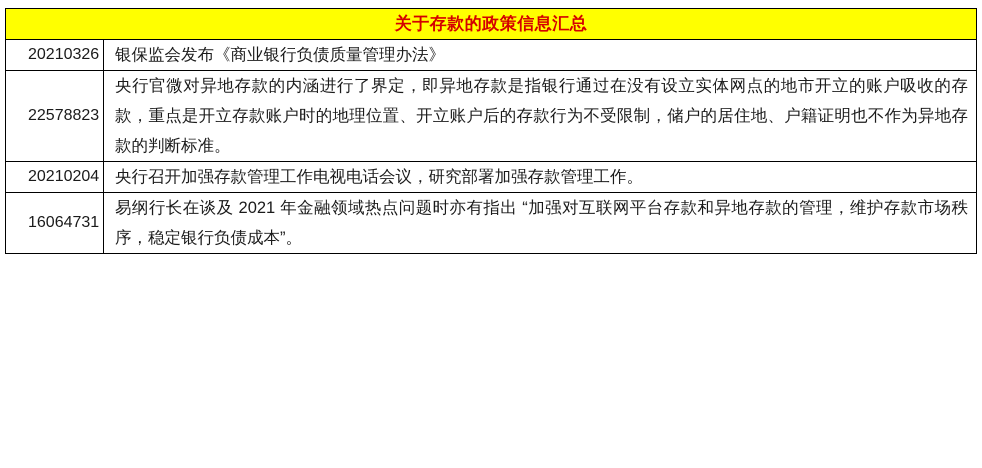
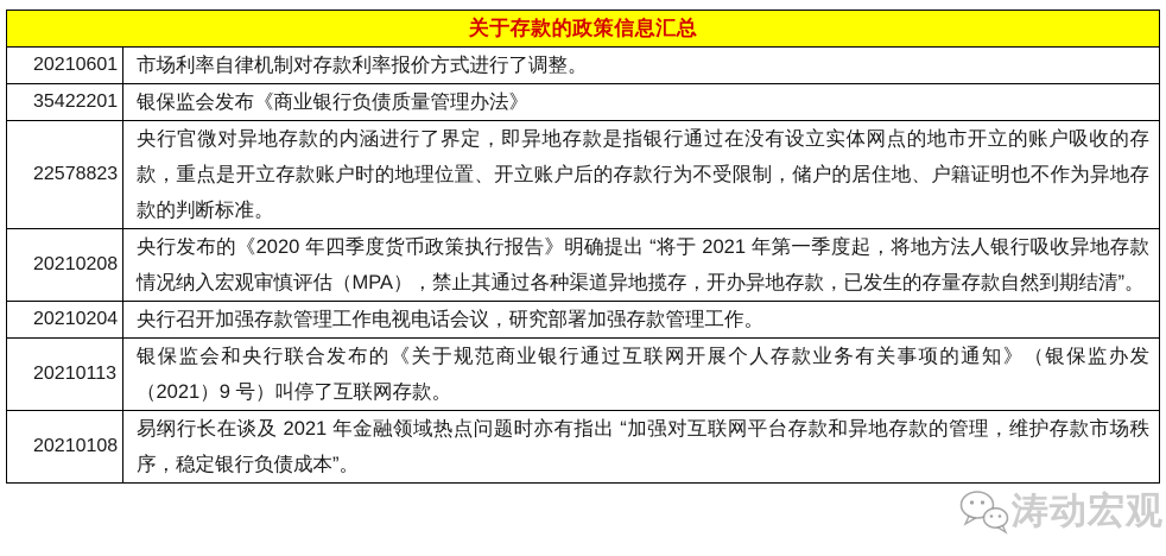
  关于存款的政策信息汇总
+ 20210601	市场利率自律机制对存款利率报价方式进行了调整。
- 20210326	银保监会发布《商业银行负债质量管理办法》
+ 35422201	银保监会发布《商业银行负债质量管理办法》
  22578823	央行官微对异地存款的内涵进行了界定，即异地存款是指银行通过在没有设立实体网点的地市开立的账户吸收的存款，重点是开立存款账户时的地理位置、开立账户后的存款行为不受限制，储户的居住地、户籍证明也不作为异地存款的判断标准。
+ 20210208	央行发布的《2020 年四季度货币政策执行报告》明确提出 “将于 2021 年第一季度起，将地方法人银行吸收异地存款情况纳入宏观审慎评估（MPA），禁止其通过各种渠道异地揽存，开办异地存款，已发生的存量存款自然到期结清”。
  20210204	央行召开加强存款管理工作电视电话会议，研究部署加强存款管理工作。
+ 20210113	银保监会和央行联合发布的《关于规范商业银行通过互联网开展个人存款业务有关事项的通知》（银保监办发（2021）9 号）叫停了互联网存款。
- 16064731	易纲行长在谈及 2021 年金融领域热点问题时亦有指出 “加强对互联网平台存款和异地存款的管理，维护存款市场秩序，稳定银行负债成本”。
+ 20210108	易纲行长在谈及 2021 年金融领域热点问题时亦有指出 “加强对互联网平台存款和异地存款的管理，维护存款市场秩序，稳定银行负债成本”。
+ 涛动宏观
